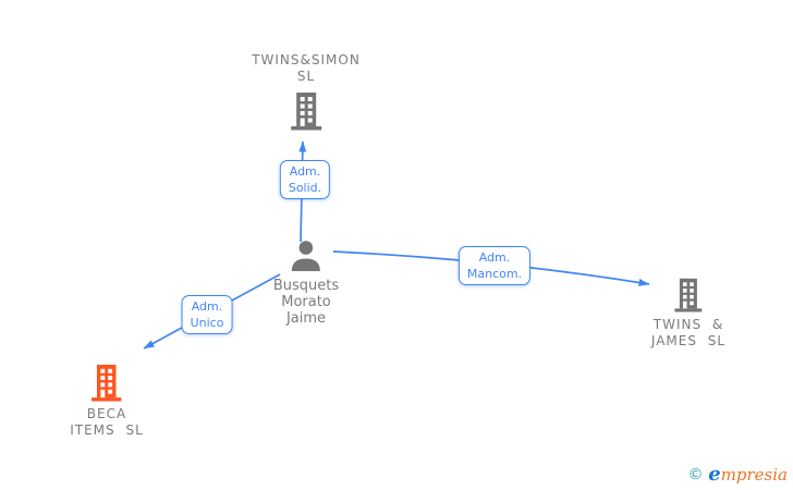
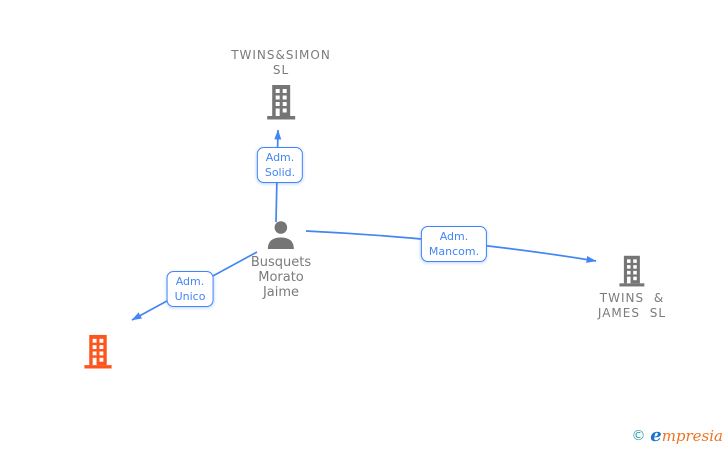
  TWINS&SIMON
  SL
  Busquets
  Morato
  Jaime
  TWINS &
  JAMES SL
- BECA
- ITEMS SL
  Adm.
  Solid.
  Adm.
  Mancom.
  Adm.
  Unico
  © empresia
